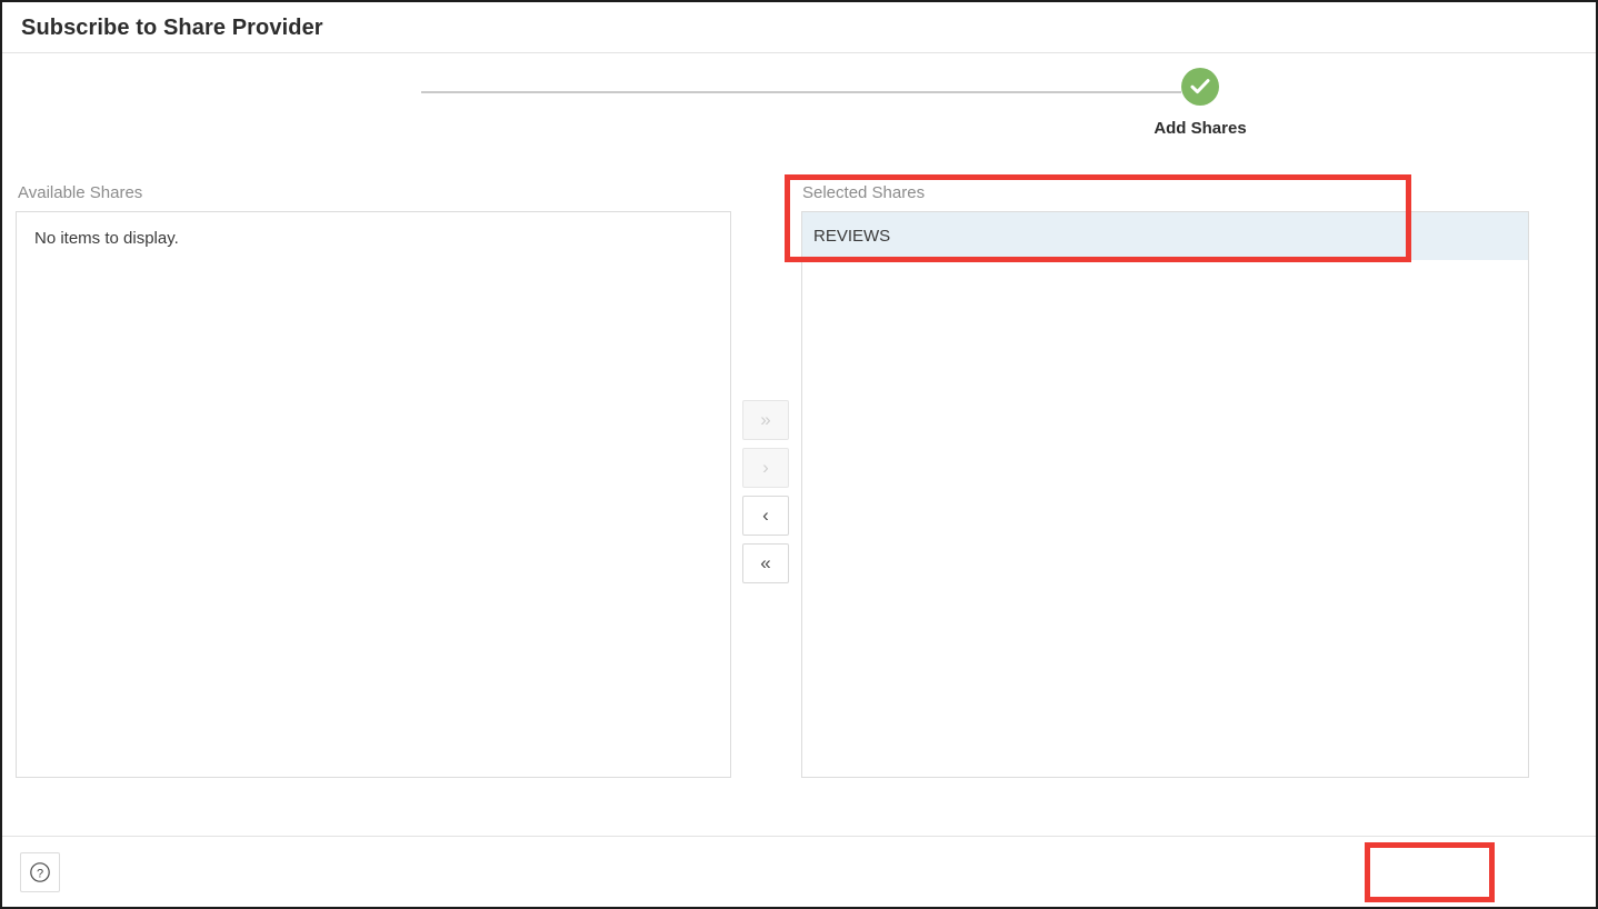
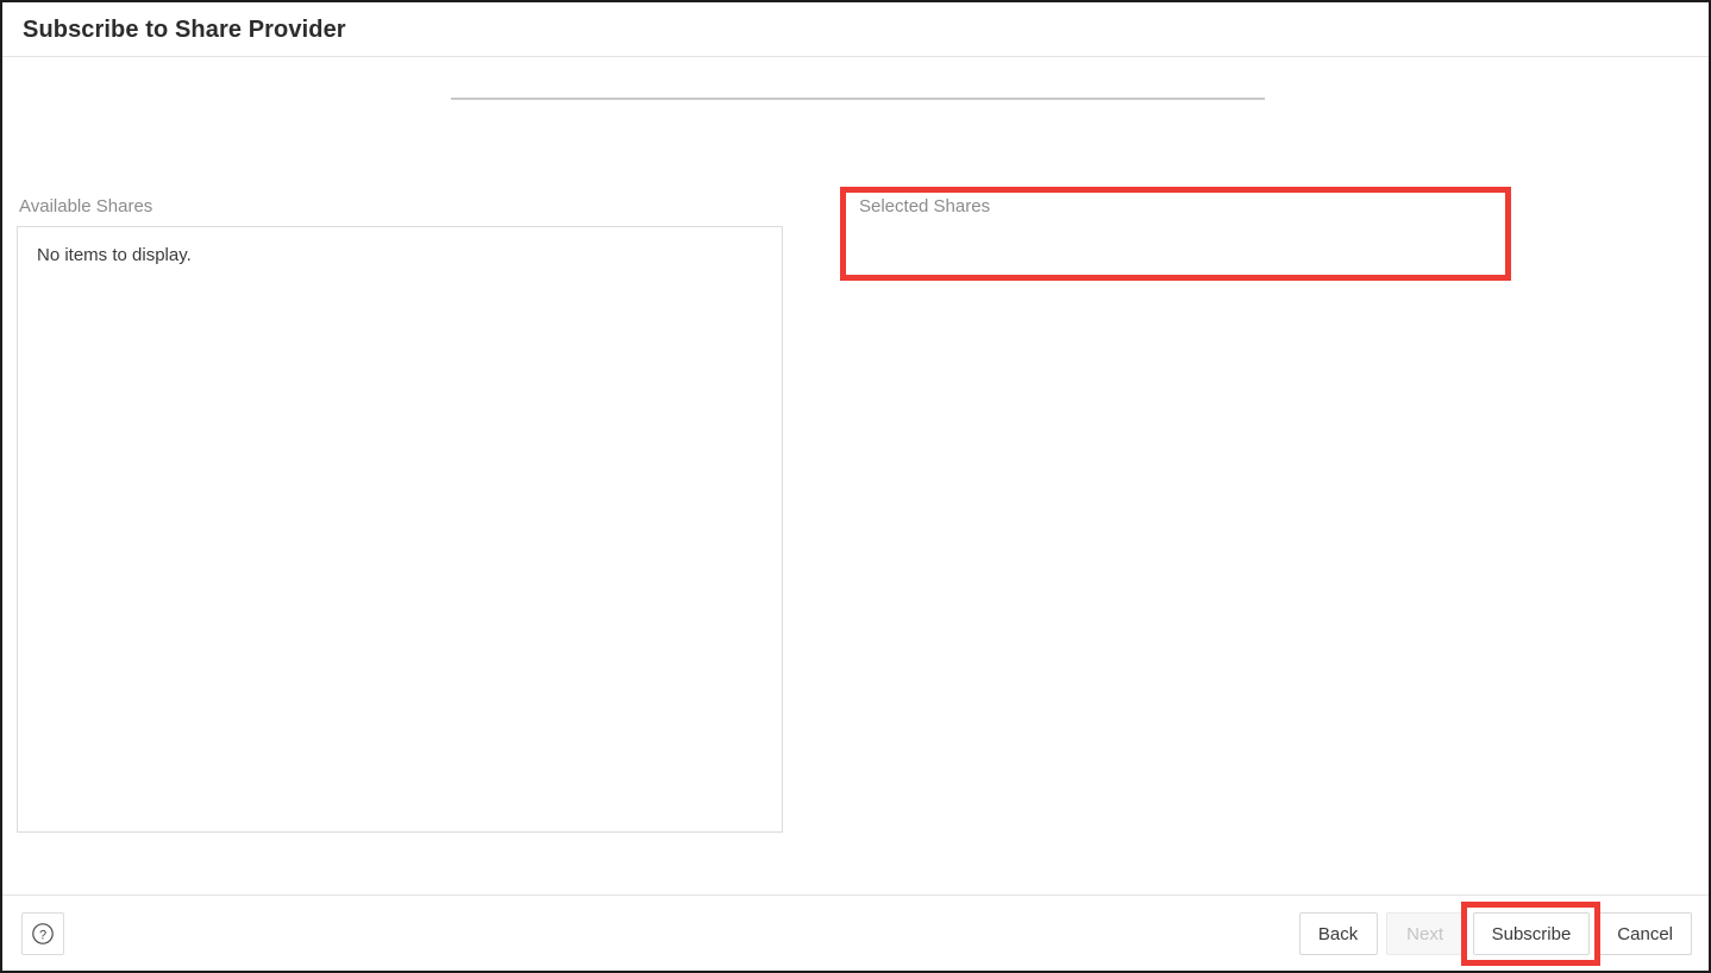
  Subscribe to Share Provider
- Add Shares
  Available Shares
  No items to display.
- »
- ›
- ‹
- «
  Selected Shares
- REVIEWS
  ?
+ Back
+ Next
+ Subscribe
+ Cancel
